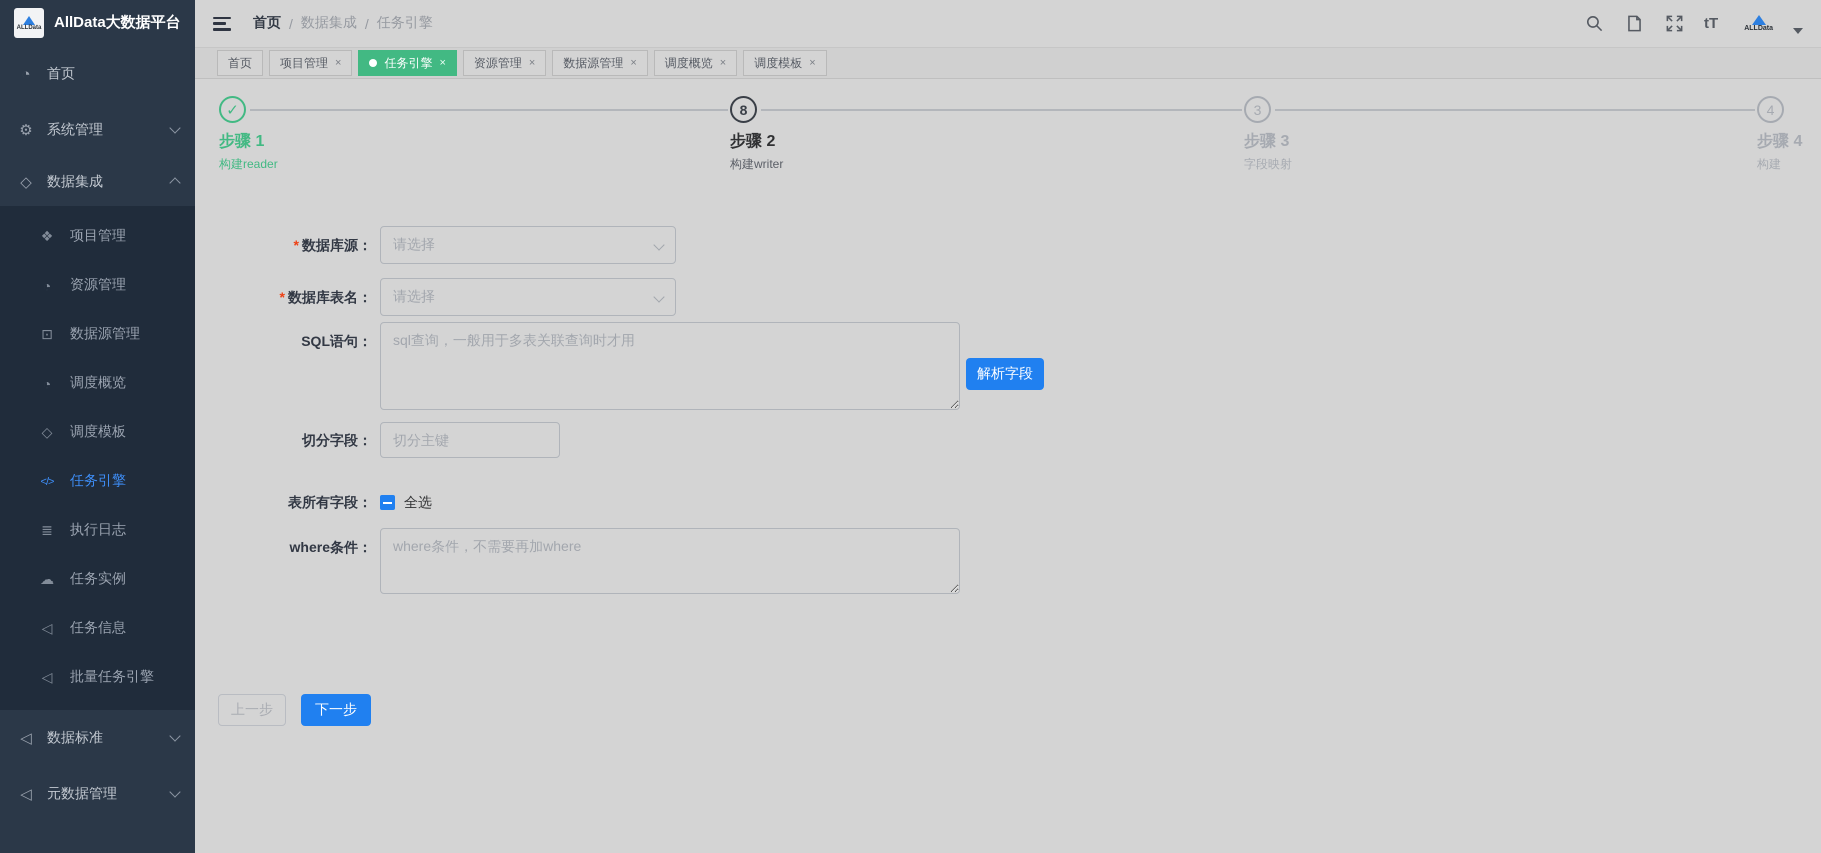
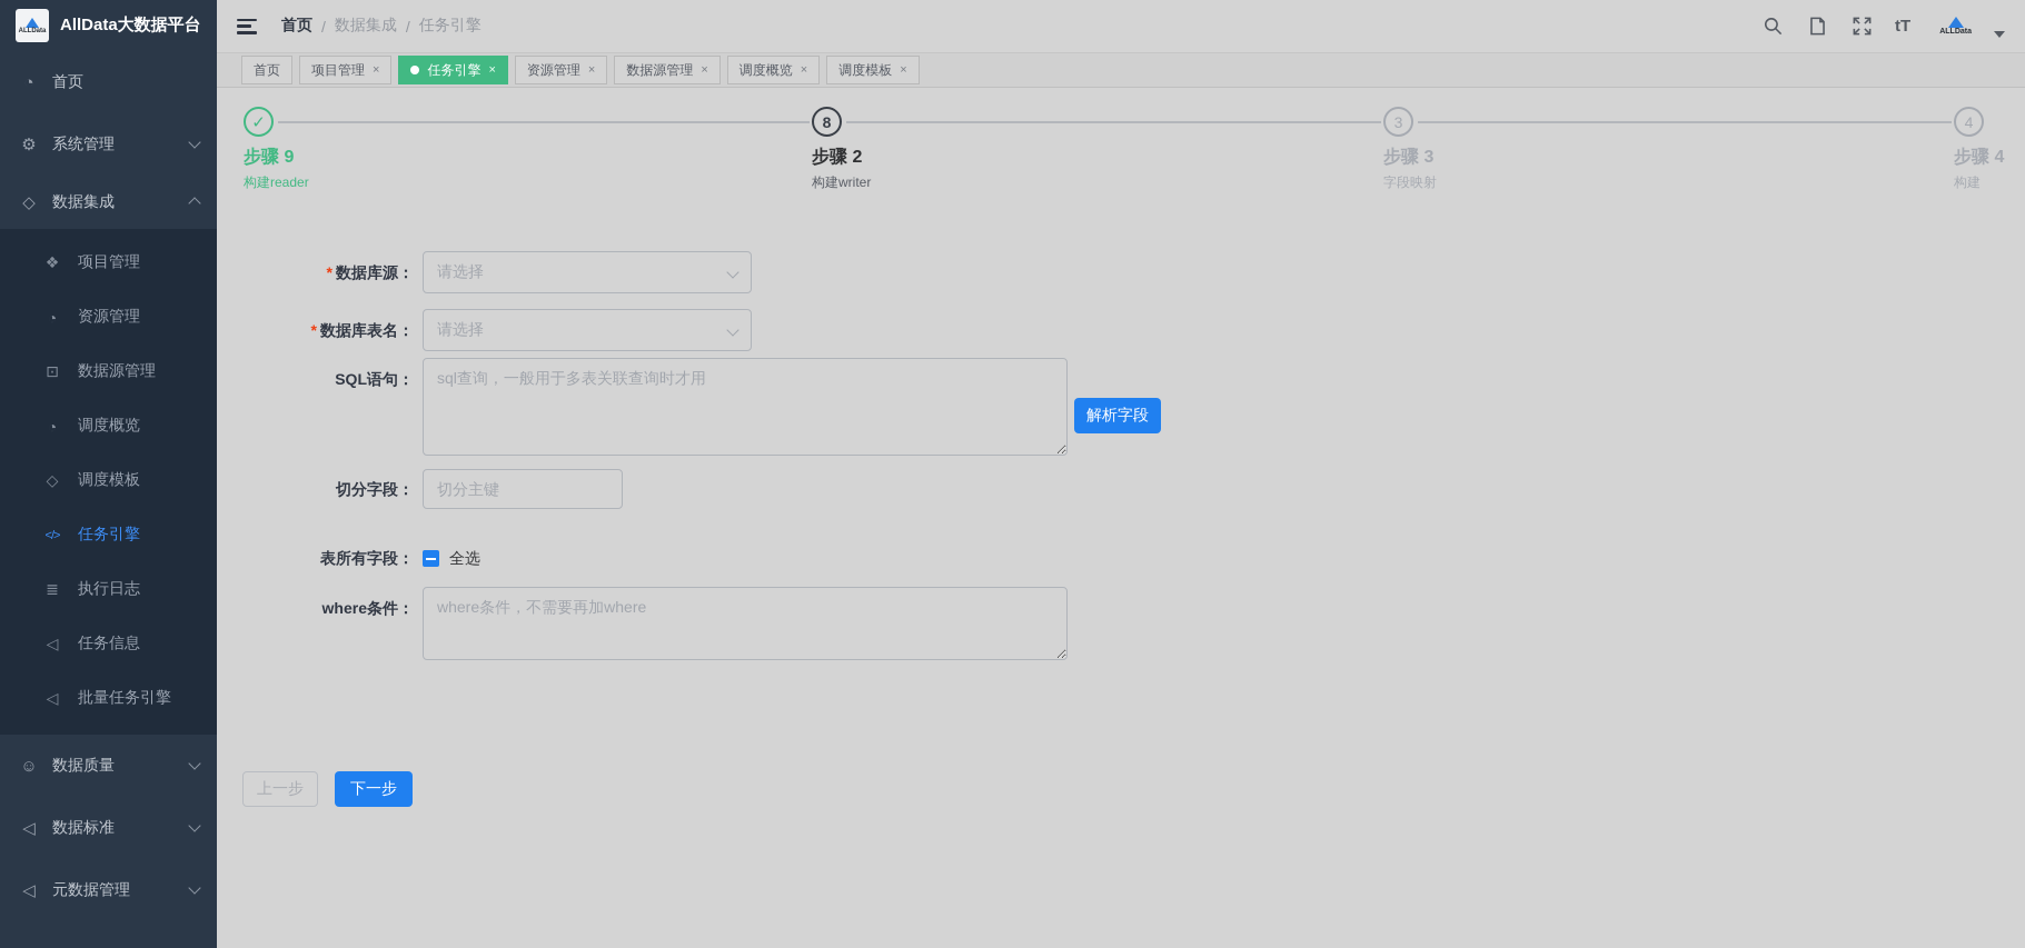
  AllData大数据平台
  ◔
  首页
  ⚙
  系统管理
  ◇
  数据集成
  ❖
  项目管理
  ◔
  资源管理
  ⊡
  数据源管理
  ◔
  调度概览
  ◇
  调度模板
  </>
  任务引擎
  ≣
  执行日志
- ☁
- 任务实例
  ◁
  任务信息
  ◁
  批量任务引擎
+ ☺
+ 数据质量
  ◁
  数据标准
  ◁
  元数据管理
  首页
  /
  数据集成
  /
  任务引擎
  tT
  首页
  项目管理
  ×
  任务引擎
  ×
  资源管理
  ×
  数据源管理
  ×
  调度概览
  ×
  调度模板
  ×
  ✓
- 步骤 1
+ 步骤 9
  构建reader
  8
  步骤 2
  构建writer
  3
  步骤 3
  字段映射
  4
  步骤 4
  构建
  * 数据库源：
  请选择
  * 数据库表名：
  请选择
  SQL语句：
  sql查询，一般用于多表关联查询时才用
  解析字段
  切分字段：
  切分主键
  表所有字段：
  全选
  where条件：
  where条件，不需要再加where
  上一步
  下一步
